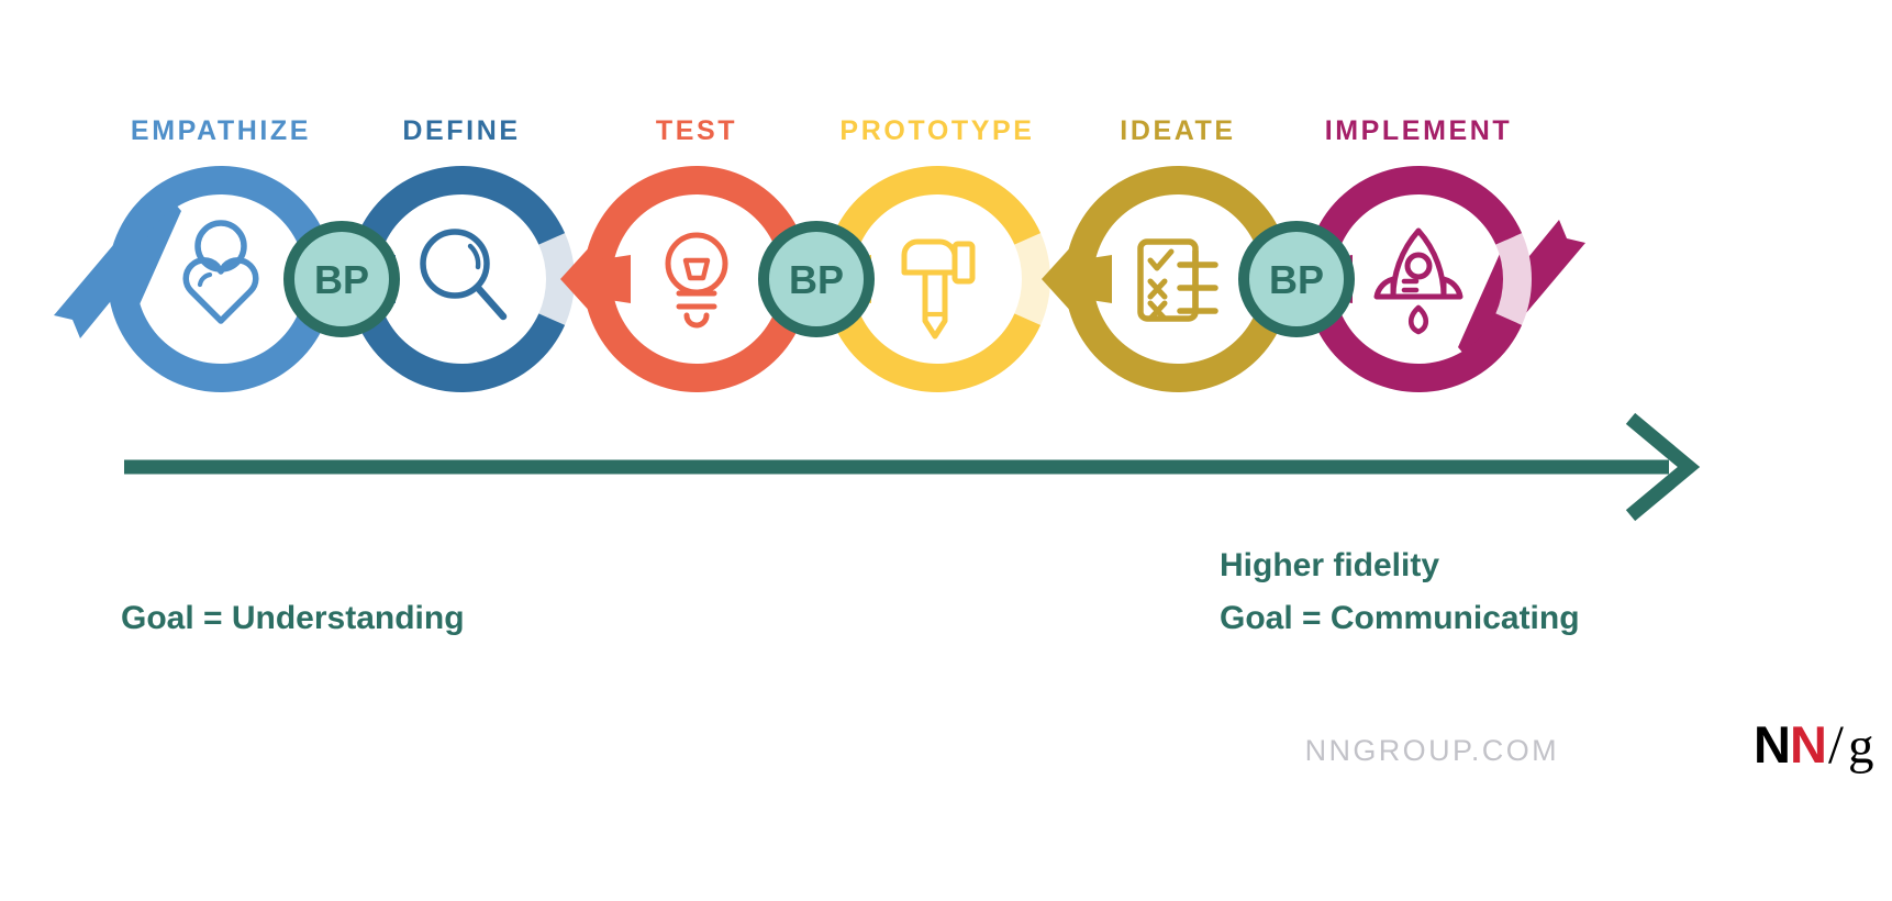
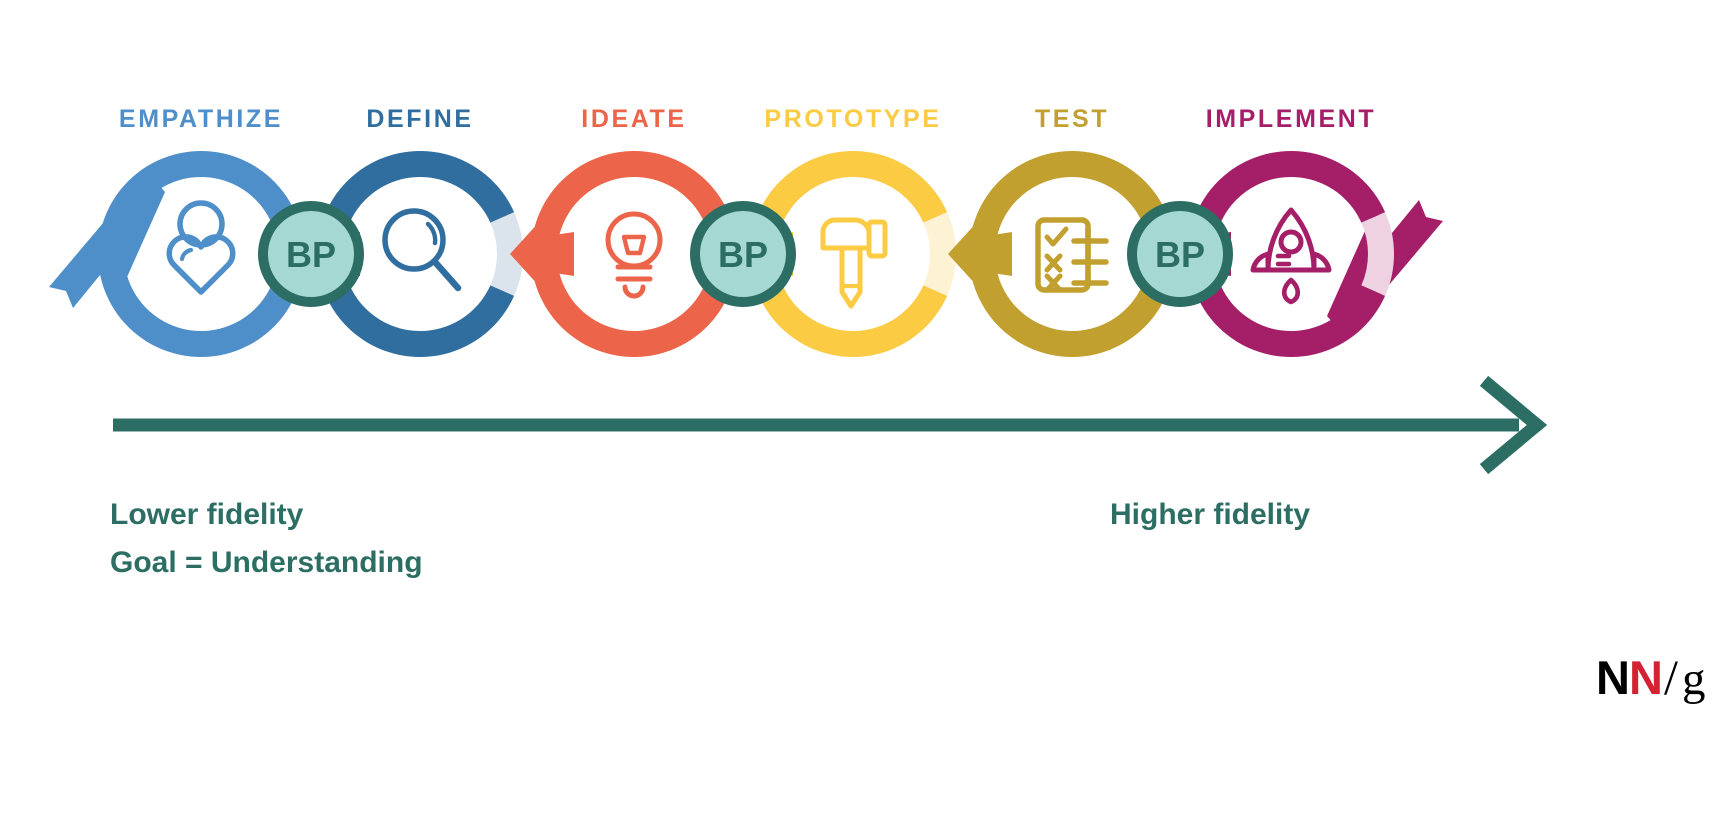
  BP
  BP
  BP
  EMPATHIZE
  DEFINE
- TEST
+ IDEATE
  PROTOTYPE
- IDEATE
+ TEST
  IMPLEMENT
+ Lower fidelity
  Goal = Understanding
  Higher fidelity
- Goal = Communicating
- NNGROUP.COM
  N
  N
  /
  g
